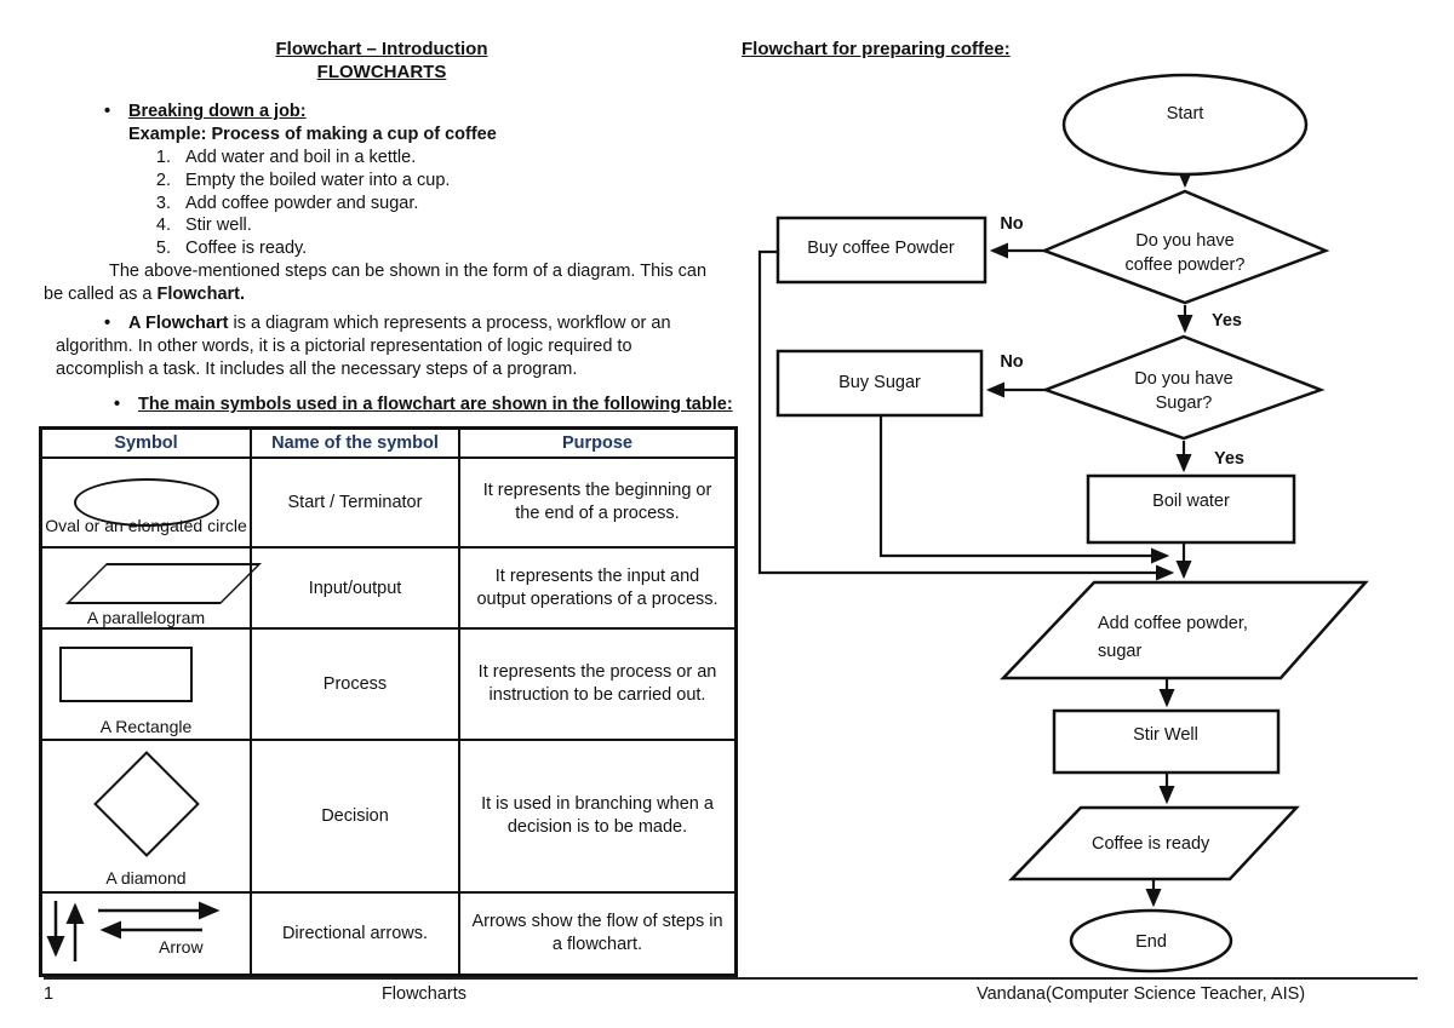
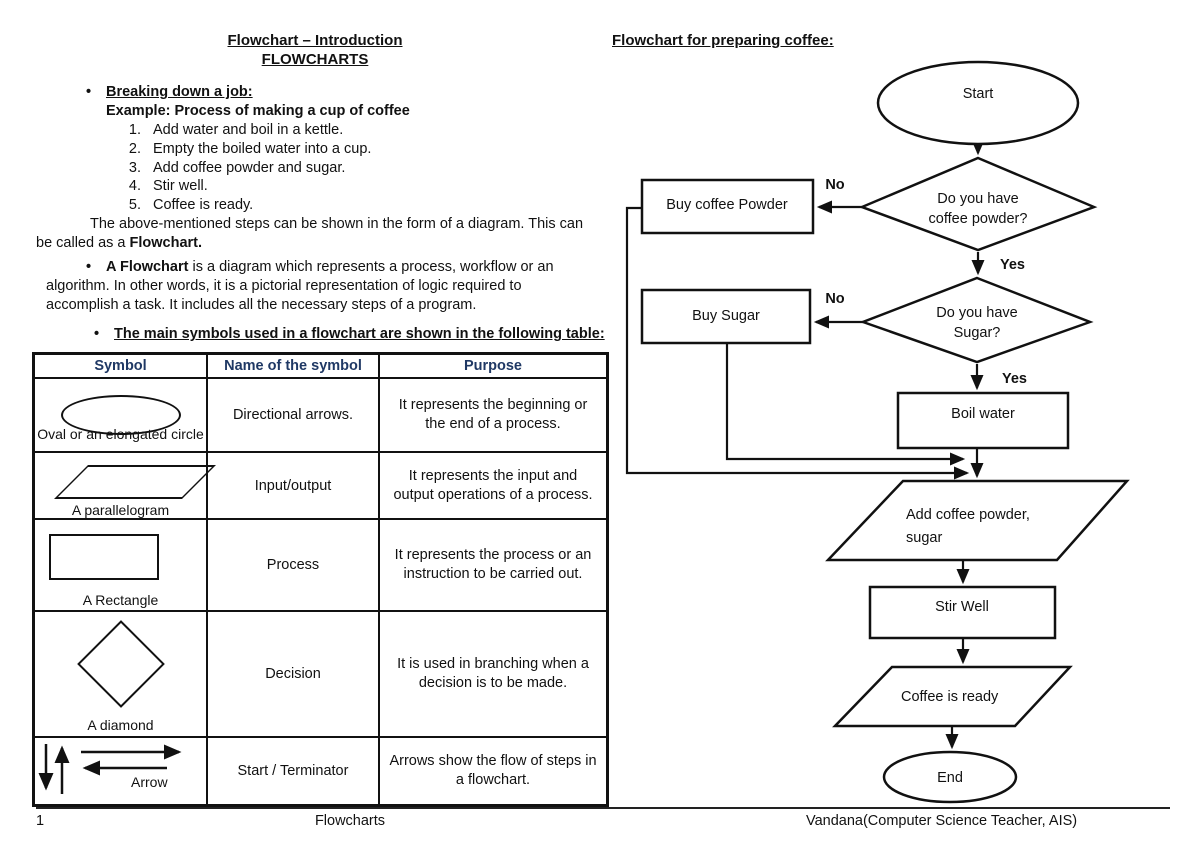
  Flowchart – Introduction
  FLOWCHARTS
  Breaking down a job:
  Example: Process of making a cup of coffee
  Add water and boil in a kettle.
  Empty the boiled water into a cup.
  Add coffee powder and sugar.
  Stir well.
  Coffee is ready.
  The above-mentioned steps can be shown in the form of a diagram. This can
  be called as a Flowchart.
  A Flowchart is a diagram which represents a process, workflow or an
  algorithm. In other words, it is a pictorial representation of logic required to
  accomplish a task. It includes all the necessary steps of a program.
  The main symbols used in a flowchart are shown in the following table:
  Symbol	Name of the symbol	Purpose
- Oval or an elongated circle	Start / Terminator	It represents the beginning or the end of a process.
+ Oval or an elongated circle	Directional arrows.	It represents the beginning or the end of a process.
  A parallelogram	Input/output	It represents the input and output operations of a process.
  A Rectangle	Process	It represents the process or an instruction to be carried out.
  A diamond	Decision	It is used in branching when a decision is to be made.
- Arrow	Directional arrows.	Arrows show the flow of steps in a flowchart.
+ Arrow	Start / Terminator	Arrows show the flow of steps in a flowchart.
  1
  Flowcharts
  Vandana(Computer Science Teacher, AIS)
  Flowchart for preparing coffee:
  Start
  Do you have
  coffee powder?
  Buy coffee Powder
  Do you have
  Sugar?
  Buy Sugar
  Boil water
  Add coffee powder,
  sugar
  Stir Well
  Coffee is ready
  End
  No
  Yes
  No
  Yes
